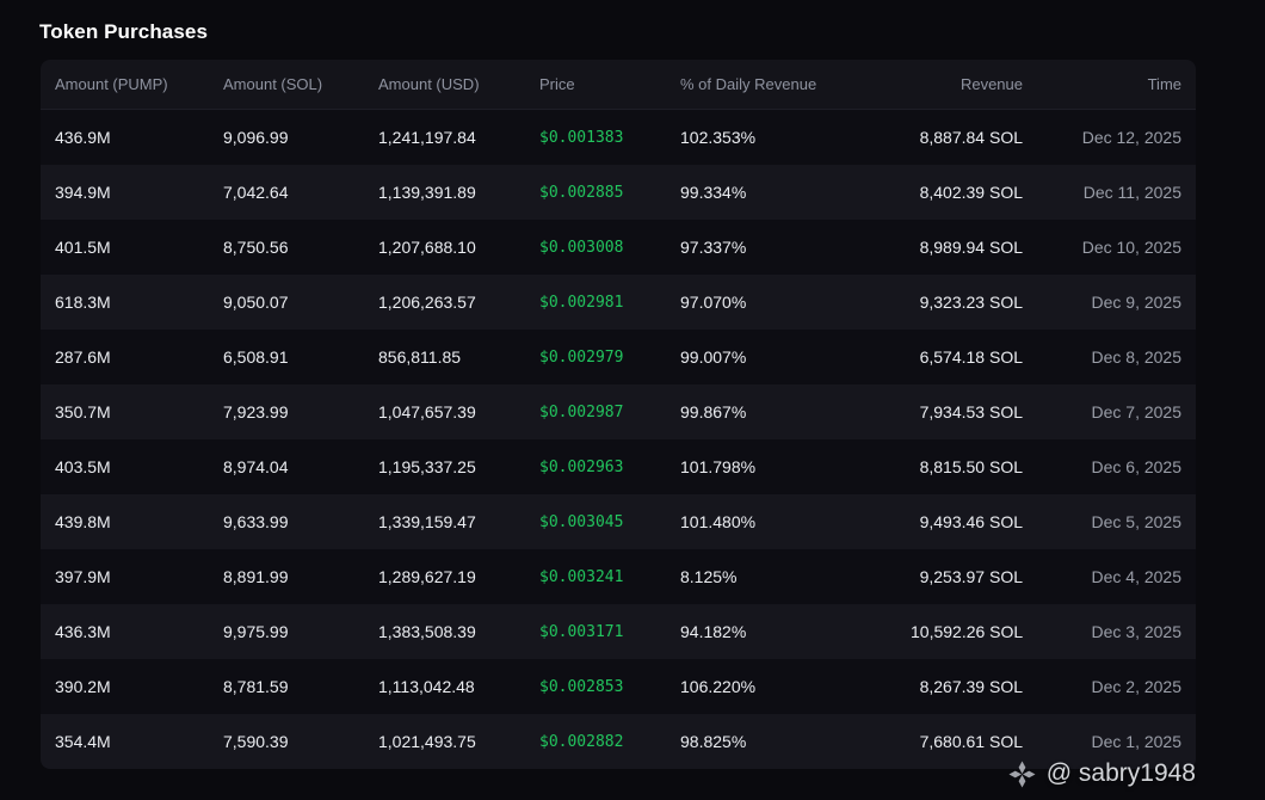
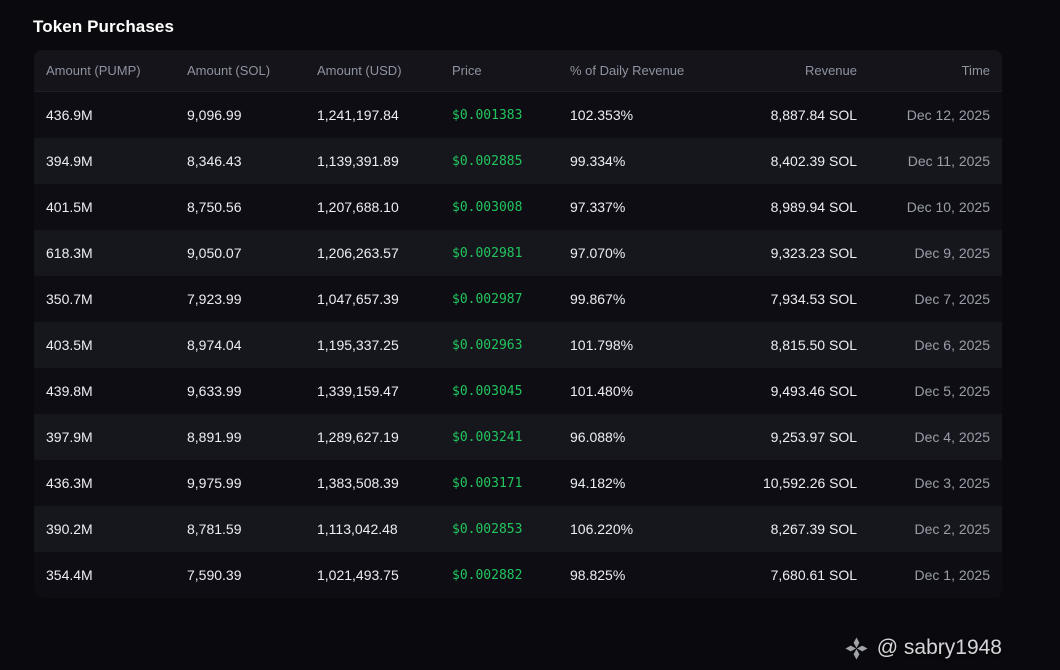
  Token Purchases
  Amount (PUMP)	Amount (SOL)	Amount (USD)	Price	% of Daily Revenue	Revenue	Time
  436.9M	9,096.99	1,241,197.84	$0.001383	102.353%	8,887.84 SOL	Dec 12, 2025
- 394.9M	7,042.64	1,139,391.89	$0.002885	99.334%	8,402.39 SOL	Dec 11, 2025
+ 394.9M	8,346.43	1,139,391.89	$0.002885	99.334%	8,402.39 SOL	Dec 11, 2025
  401.5M	8,750.56	1,207,688.10	$0.003008	97.337%	8,989.94 SOL	Dec 10, 2025
  618.3M	9,050.07	1,206,263.57	$0.002981	97.070%	9,323.23 SOL	Dec 9, 2025
- 287.6M	6,508.91	856,811.85	$0.002979	99.007%	6,574.18 SOL	Dec 8, 2025
  350.7M	7,923.99	1,047,657.39	$0.002987	99.867%	7,934.53 SOL	Dec 7, 2025
  403.5M	8,974.04	1,195,337.25	$0.002963	101.798%	8,815.50 SOL	Dec 6, 2025
  439.8M	9,633.99	1,339,159.47	$0.003045	101.480%	9,493.46 SOL	Dec 5, 2025
- 397.9M	8,891.99	1,289,627.19	$0.003241	8.125%	9,253.97 SOL	Dec 4, 2025
+ 397.9M	8,891.99	1,289,627.19	$0.003241	96.088%	9,253.97 SOL	Dec 4, 2025
  436.3M	9,975.99	1,383,508.39	$0.003171	94.182%	10,592.26 SOL	Dec 3, 2025
  390.2M	8,781.59	1,113,042.48	$0.002853	106.220%	8,267.39 SOL	Dec 2, 2025
  354.4M	7,590.39	1,021,493.75	$0.002882	98.825%	7,680.61 SOL	Dec 1, 2025
  @ sabry1948
